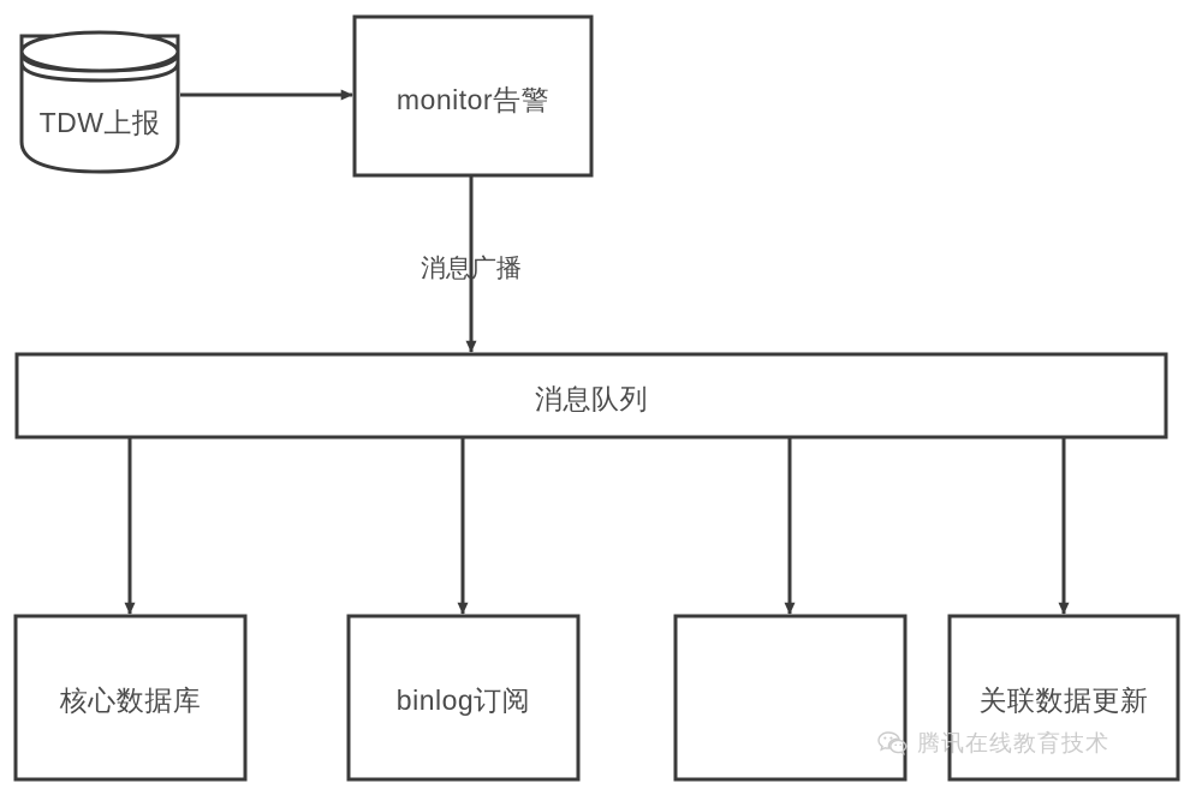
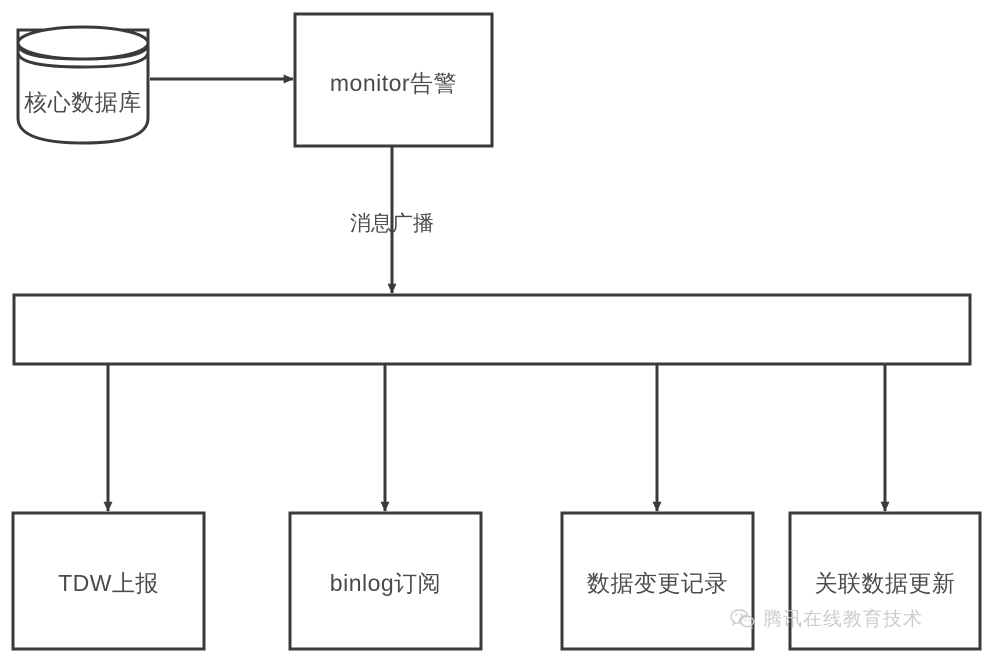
- TDW上报
+ 核心数据库
  monitor告警
- 消息队列
- 核心数据库
+ TDW上报
  binlog订阅
+ 数据变更记录
  关联数据更新
  消息广播
  腾讯在线教育技术
